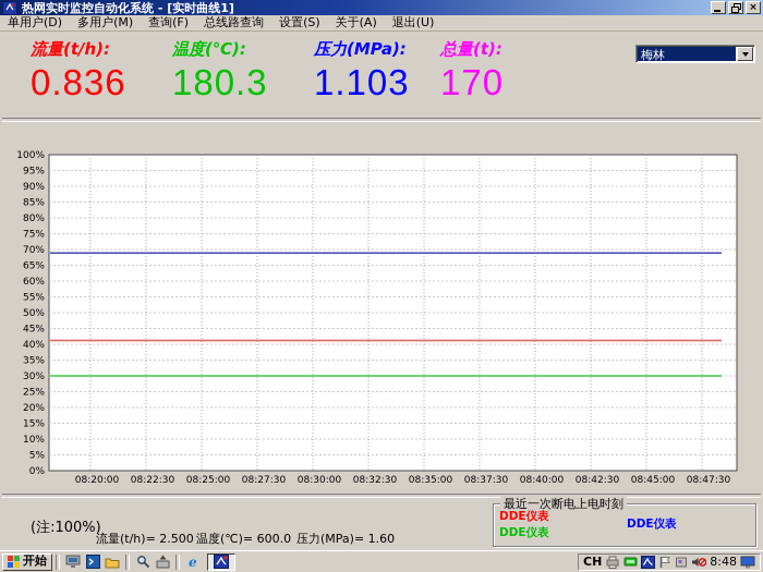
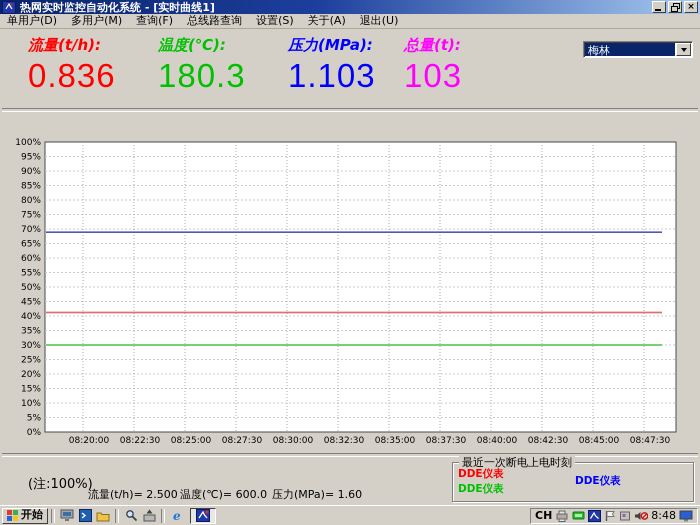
  热网实时监控自动化系统 - [实时曲线1]
  ×
  单用户(D)
  多用户(M)
  查询(F)
  总线路查询
  设置(S)
  关于(A)
  退出(U)
  流量(t/h):
  0.836
  温度(℃):
  180.3
  压力(MPa):
  1.103
  总量(t):
- 170
+ 103
  梅林
  0%
  5%
  10%
  15%
  20%
  25%
  30%
  35%
  40%
  45%
  50%
  55%
  60%
  65%
  70%
  75%
  80%
  85%
  90%
  95%
  100%
  08:20:00
  08:22:30
  08:25:00
  08:27:30
  08:30:00
  08:32:30
  08:35:00
  08:37:30
  08:40:00
  08:42:30
  08:45:00
  08:47:30
  (注:100%)
  流量(t/h)= 2.500
  温度(℃)= 600.0
  压力(MPa)= 1.60
  最近一次断电上电时刻
  DDE仪表
  DDE仪表
  DDE仪表
  开始
  e
  CH
  8:48
